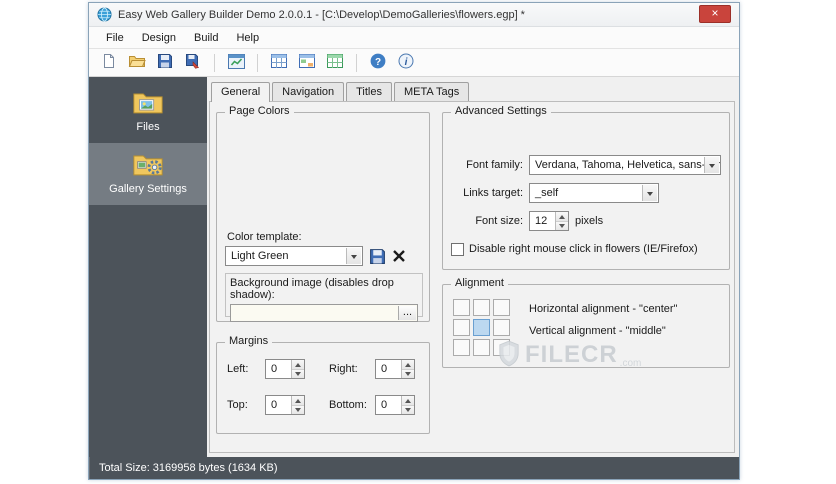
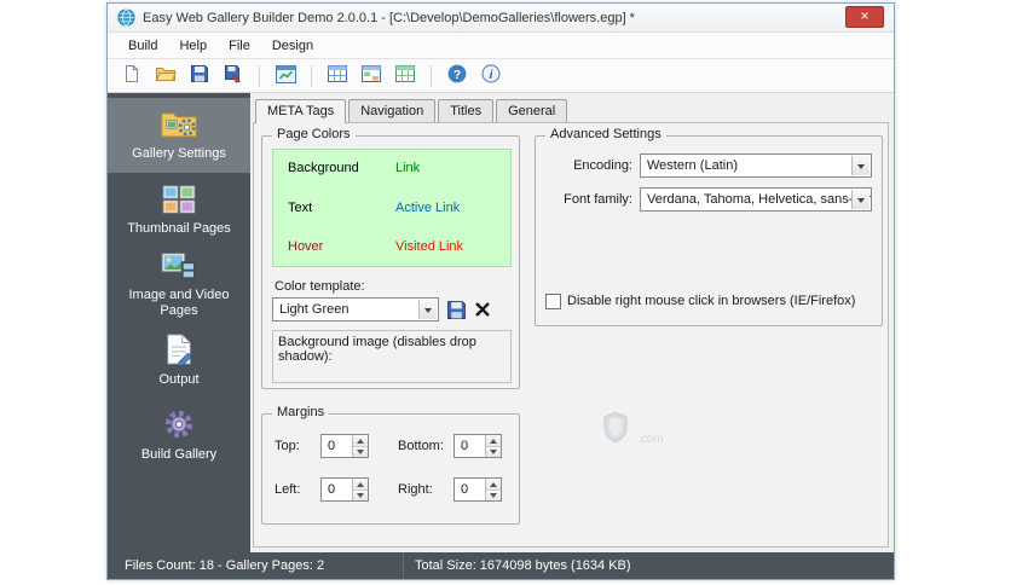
  Easy Web Gallery Builder Demo 2.0.0.1 - [C:\Develop\DemoGalleries\flowers.egp] *
  ×
- File
+ Build
- Design
+ Help
- Build
+ File
- Help
+ Design
  ?
  i
- Files
  Gallery Settings
+ Thumbnail Pages
+ Image and Video Pages
+ Output
+ Build Gallery
- General
+ META Tags
  Navigation
  Titles
- META Tags
+ General
  Page Colors
+ Background
+ Link
+ Text
+ Active Link
+ Hover
+ Visited Link
  Color template:
  Light Green
  Background image (disables drop shadow):
- ...
  Margins
- Left:
+ Top:
  0
- Right:
+ Bottom:
  0
- Top:
+ Left:
  0
- Bottom:
+ Right:
  0
  Advanced Settings
+ Encoding:
+ Western (Latin)
  Font family:
  Verdana, Tahoma, Helvetica, sans
- Links target:
- _self
- Font size:
- 12
- pixels
- Disable right mouse click in flowers (IE/Firefox)
+ Disable right mouse click in browsers (IE/Firefox)
- Alignment
- Horizontal alignment - "center"
- Vertical alignment - "middle"
- FILECR
  .com
+ Files Count: 18 - Gallery Pages: 2
- Total Size: 3169958 bytes (1634 KB)
+ Total Size: 1674098 bytes (1634 KB)
